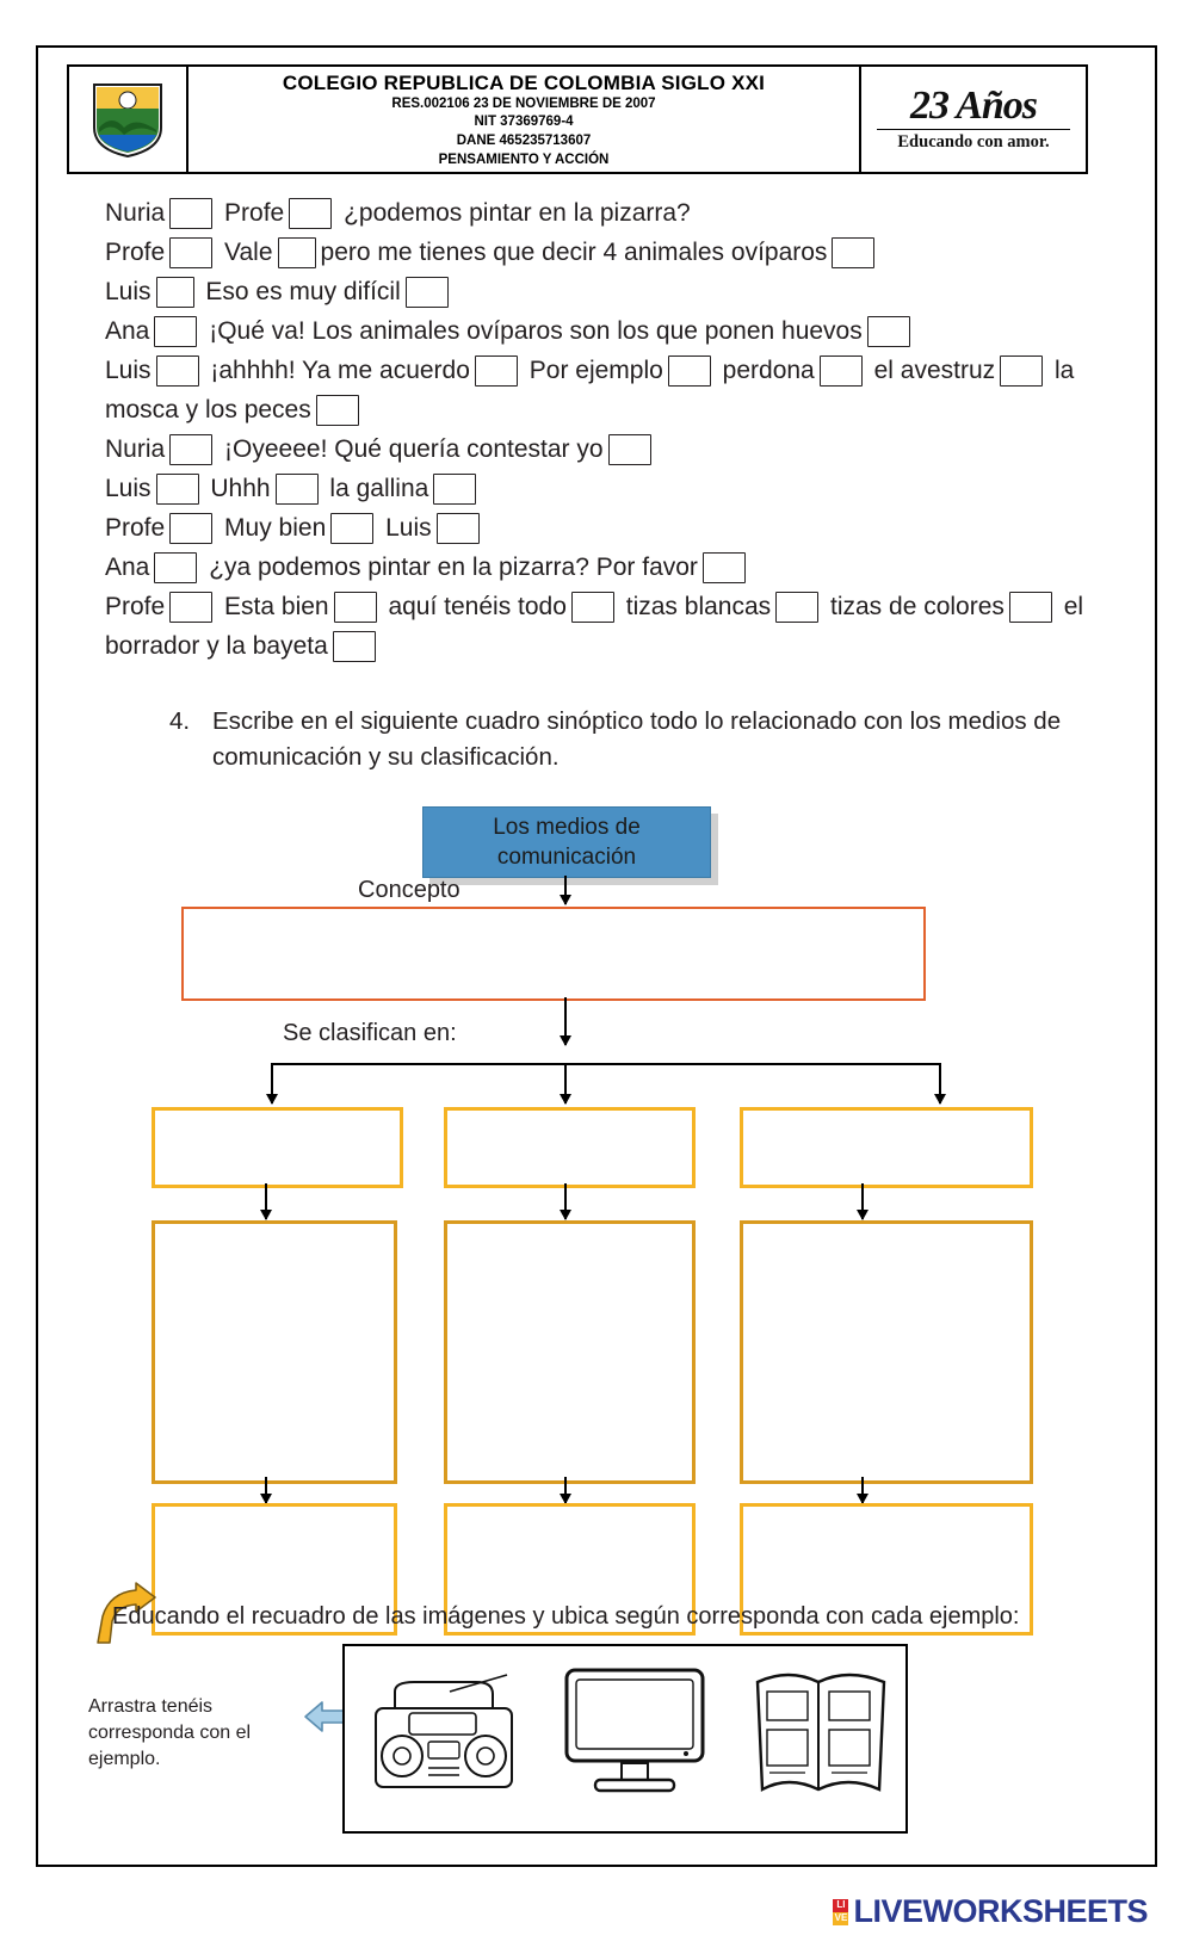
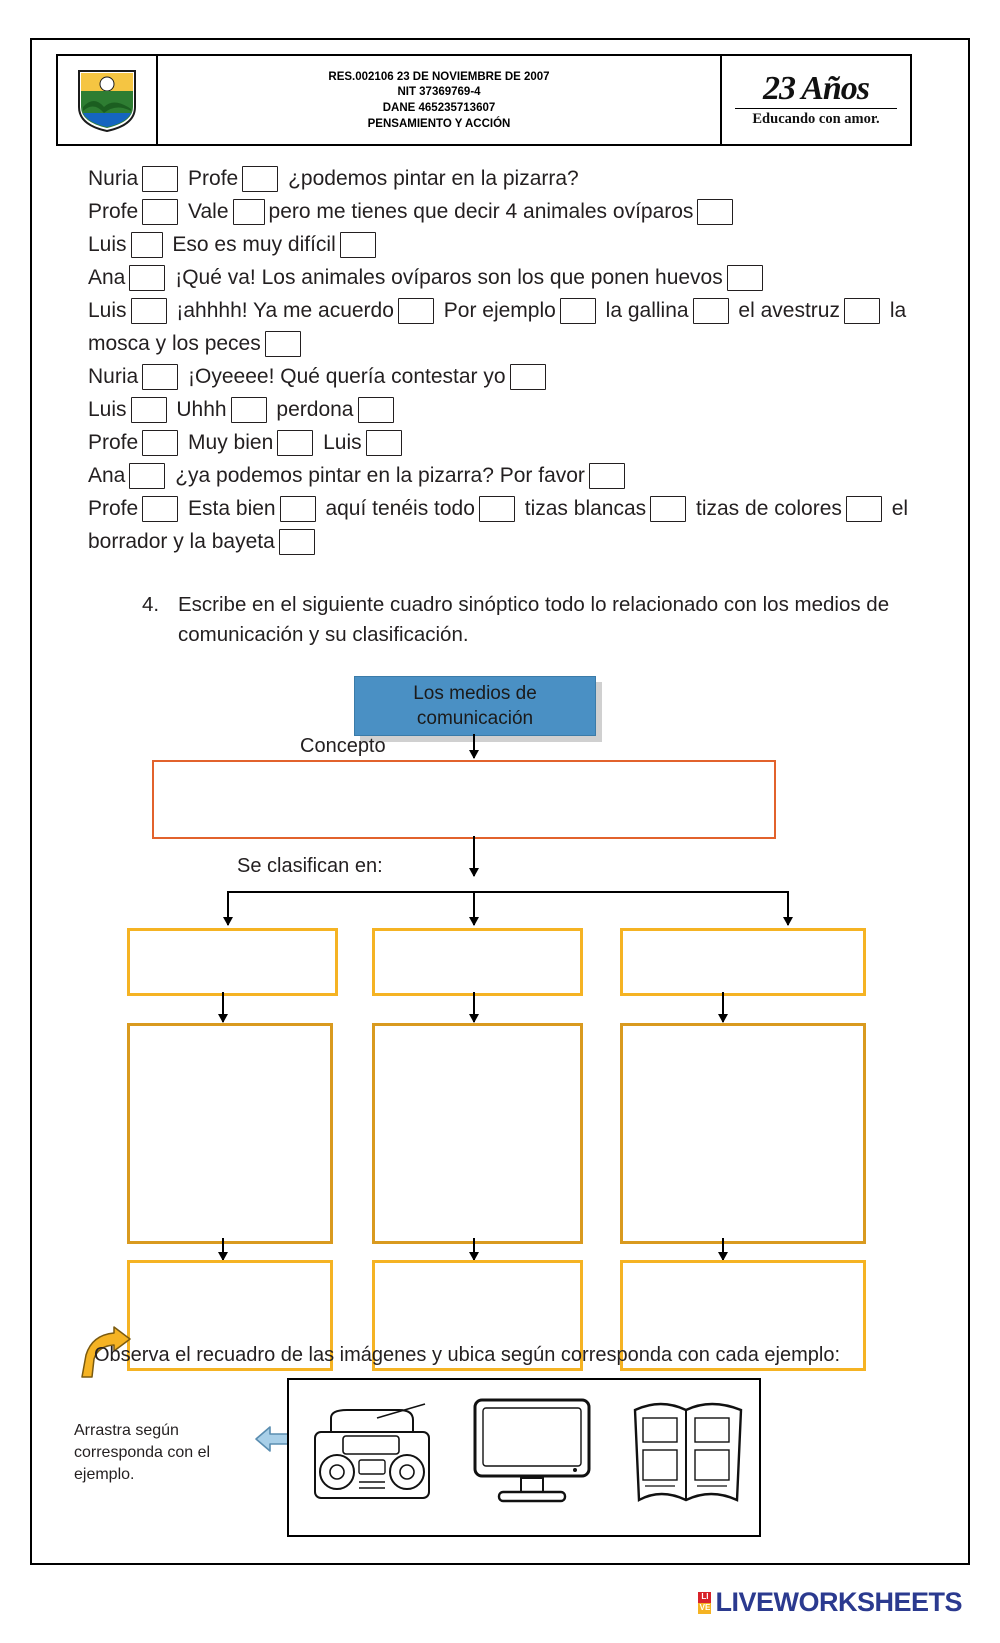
- COLEGIO REPUBLICA DE COLOMBIA SIGLO XXI
  RES.002106 23 DE NOVIEMBRE DE 2007
  NIT 37369769-4
  DANE 465235713607
  PENSAMIENTO Y ACCIÓN
  23 Años
  Educando con amor.
  Nuria Profe ¿podemos pintar en la pizarra?
  Profe Vale pero me tienes que decir 4 animales ovíparos
  Luis Eso es muy difícil
  Ana ¡Qué va! Los animales ovíparos son los que ponen huevos
- Luis ¡ahhhh! Ya me acuerdo Por ejemplo perdona el avestruz la mosca y los peces
+ Luis ¡ahhhh! Ya me acuerdo Por ejemplo la gallina el avestruz la mosca y los peces
  Nuria ¡Oyeeee! Qué quería contestar yo
- Luis Uhhh la gallina
+ Luis Uhhh perdona
  Profe Muy bien Luis
  Ana ¿ya podemos pintar en la pizarra? Por favor
  Profe Esta bien aquí tenéis todo tizas blancas tizas de colores el borrador y la bayeta
  4.
  Escribe en el siguiente cuadro sinóptico todo lo relacionado con los medios de comunicación y su clasificación.
  Los medios de comunicación
  Concepto
  Se clasifican en:
- Educando el recuadro de las imágenes y ubica según corresponda con cada ejemplo:
+ Observa el recuadro de las imágenes y ubica según corresponda con cada ejemplo:
- Arrastra tenéis corresponda con el ejemplo.
+ Arrastra según corresponda con el ejemplo.
  LI
  VE
  LIVEWORKSHEETS
